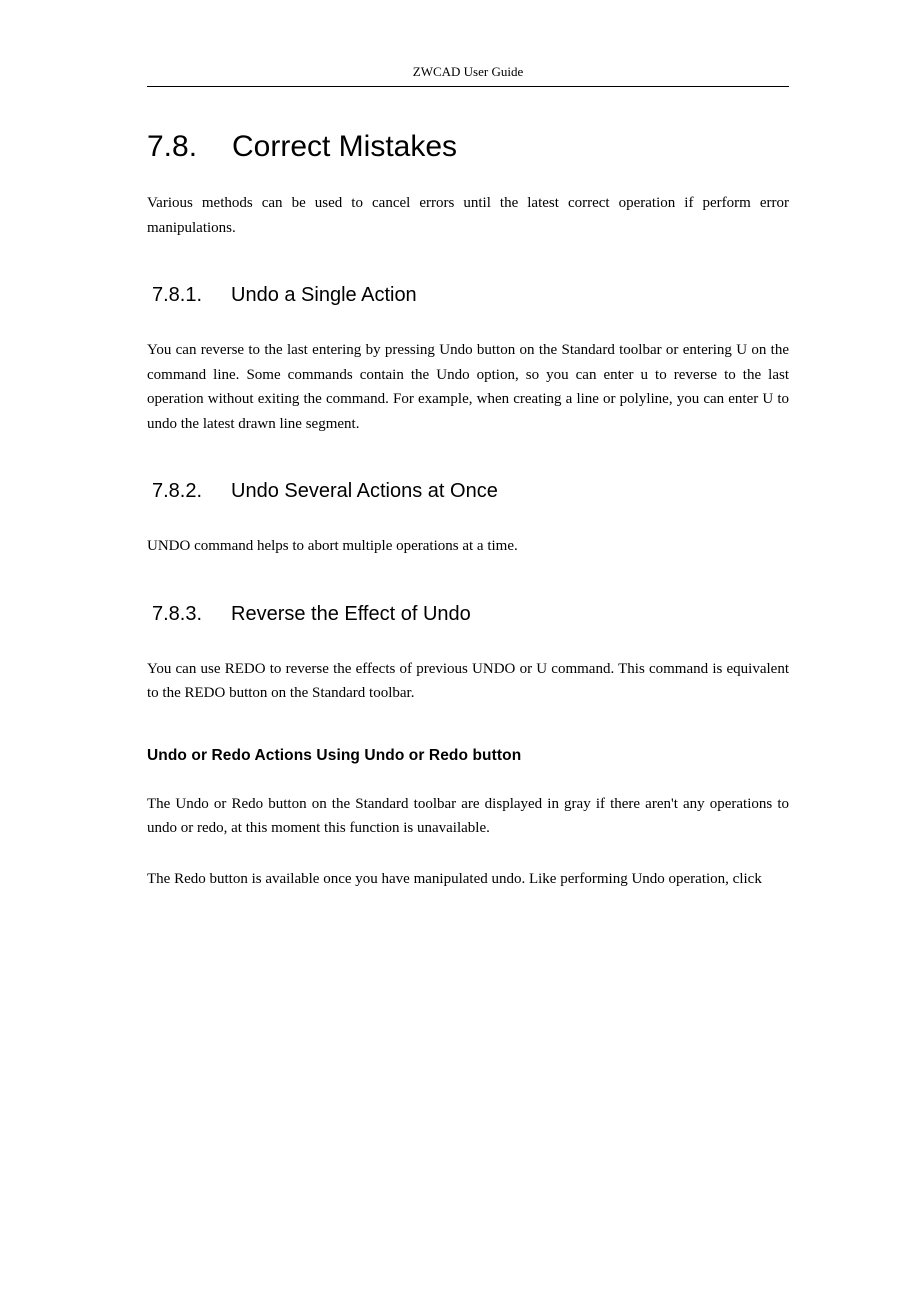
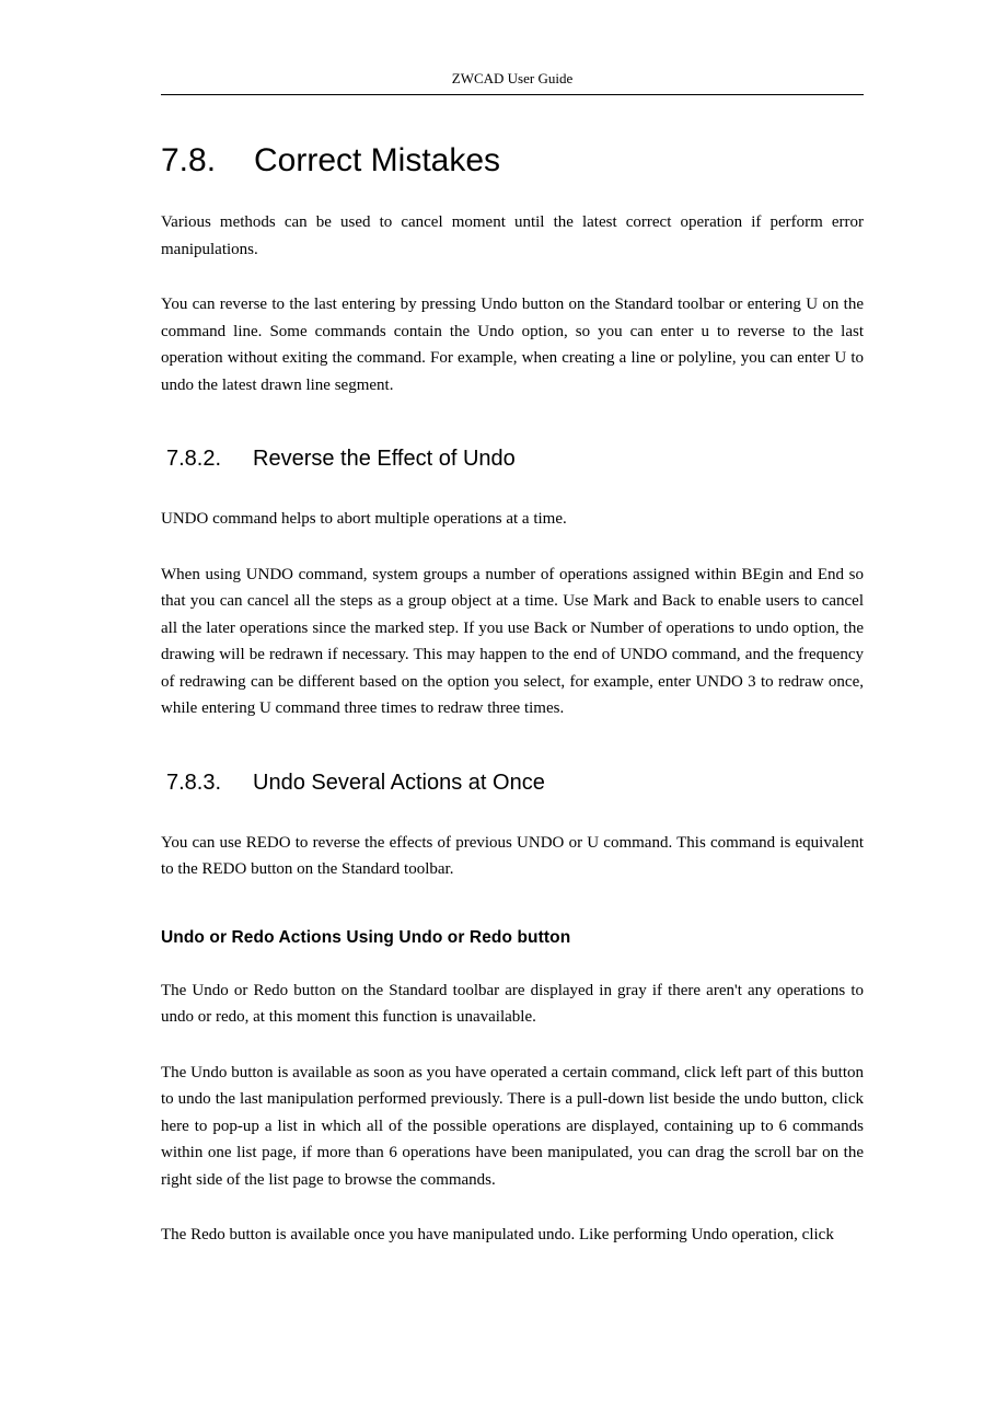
  ZWCAD User Guide
  7.8. Correct Mistakes
- Various methods can be used to cancel errors until the latest correct operation if perform error manipulations.
+ Various methods can be used to cancel moment until the latest correct operation if perform error manipulations.
- 7.8.1. Undo a Single Action
  You can reverse to the last entering by pressing Undo button on the Standard toolbar or entering U on the command line. Some commands contain the Undo option, so you can enter u to reverse to the last operation without exiting the command. For example, when creating a line or polyline, you can enter U to undo the latest drawn line segment.
- 7.8.2. Undo Several Actions at Once
+ 7.8.2. Reverse the Effect of Undo
  UNDO command helps to abort multiple operations at a time.
+ When using UNDO command, system groups a number of operations assigned within BEgin and End so that you can cancel all the steps as a group object at a time. Use Mark and Back to enable users to cancel all the later operations since the marked step. If you use Back or Number of operations to undo option, the drawing will be redrawn if necessary. This may happen to the end of UNDO command, and the frequency of redrawing can be different based on the option you select, for example, enter UNDO 3 to redraw once, while entering U command three times to redraw three times.
- 7.8.3. Reverse the Effect of Undo
+ 7.8.3. Undo Several Actions at Once
  You can use REDO to reverse the effects of previous UNDO or U command. This command is equivalent to the REDO button on the Standard toolbar.
  Undo or Redo Actions Using Undo or Redo button
  The Undo or Redo button on the Standard toolbar are displayed in gray if there aren't any operations to undo or redo, at this moment this function is unavailable.
+ The Undo button is available as soon as you have operated a certain command, click left part of this button to undo the last manipulation performed previously. There is a pull-down list beside the undo button, click here to pop-up a list in which all of the possible operations are displayed, containing up to 6 commands within one list page, if more than 6 operations have been manipulated, you can drag the scroll bar on the right side of the list page to browse the commands.
  The Redo button is available once you have manipulated undo. Like performing Undo operation, click
